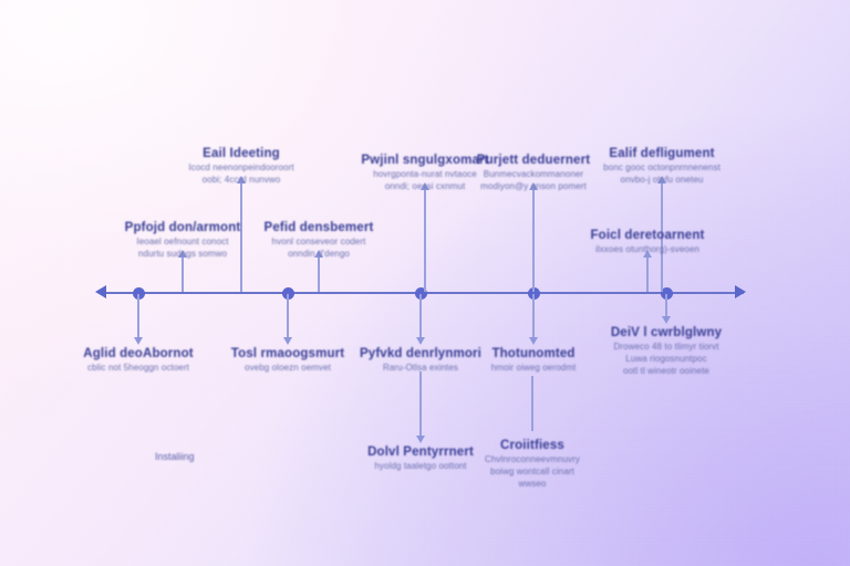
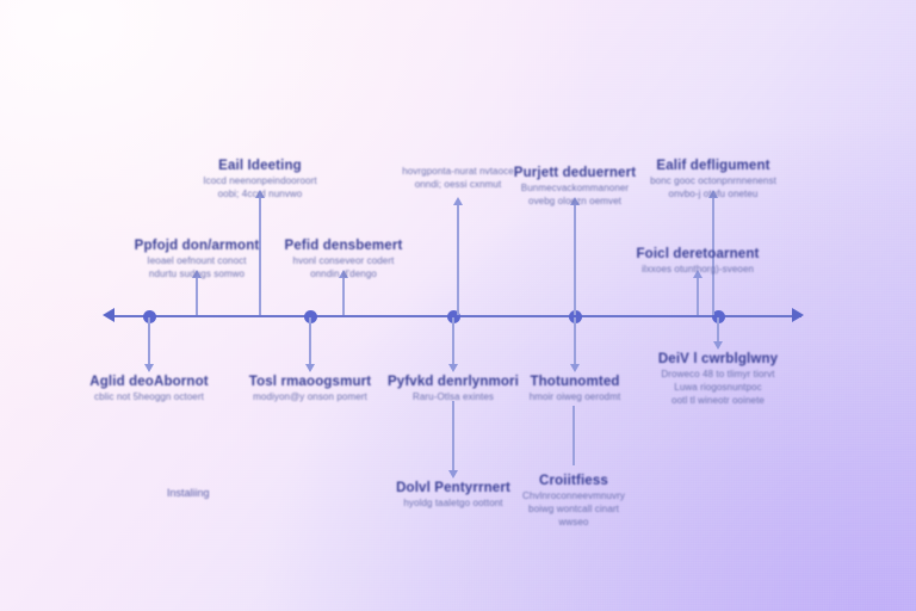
  Eail Ideeting
  Icocd neenonpeindooroort
  oobi; 4ccrd nunvwo
- Pwjinl sngulgxomart
  hovrgponta-nurat nvtaoce
  onndi; oessi cxnmut
  Purjett deduernert
  Bunmecvackommanoner
- modiyon@y onson pomert
+ ovebg oloezn oemvet
  Ealif defligument
  bonc gooc octonpnrnnenenst
  onvbo-j otofu oneteu
  Ppfojd don/armont
  Ieoael oefnount conoct
  ndurtu sudngs somwo
  Pefid densbemert
  hvonl conseveor codert
  onndin d'dengo
  Foicl deretoarnent
  ilxxoes otunthorg)-sveoen
  Aglid deoAbornot
  cblic not 5heoggn octoert
  Tosl rmaoogsmurt
- ovebg oloezn oemvet
+ modiyon@y onson pomert
  Pyfvkd denrlynmori
  Raru-Otlsa exintes
  Thotunomted
  hmoir oiweg oerodmt
  DeiV l cwrblglwny
  Droweco 48 to tlimyr tiorvt
  Luwa riogosnuntpoc
  ootl tl wineotr ooinete
  Dolvl Pentyrrnert
  hyoldg taaletgo oottont
  Croiitfiess
  Chvlnroconneevmnuvry
  boiwg wontcall cinart
  wwseo
  Instaliing
